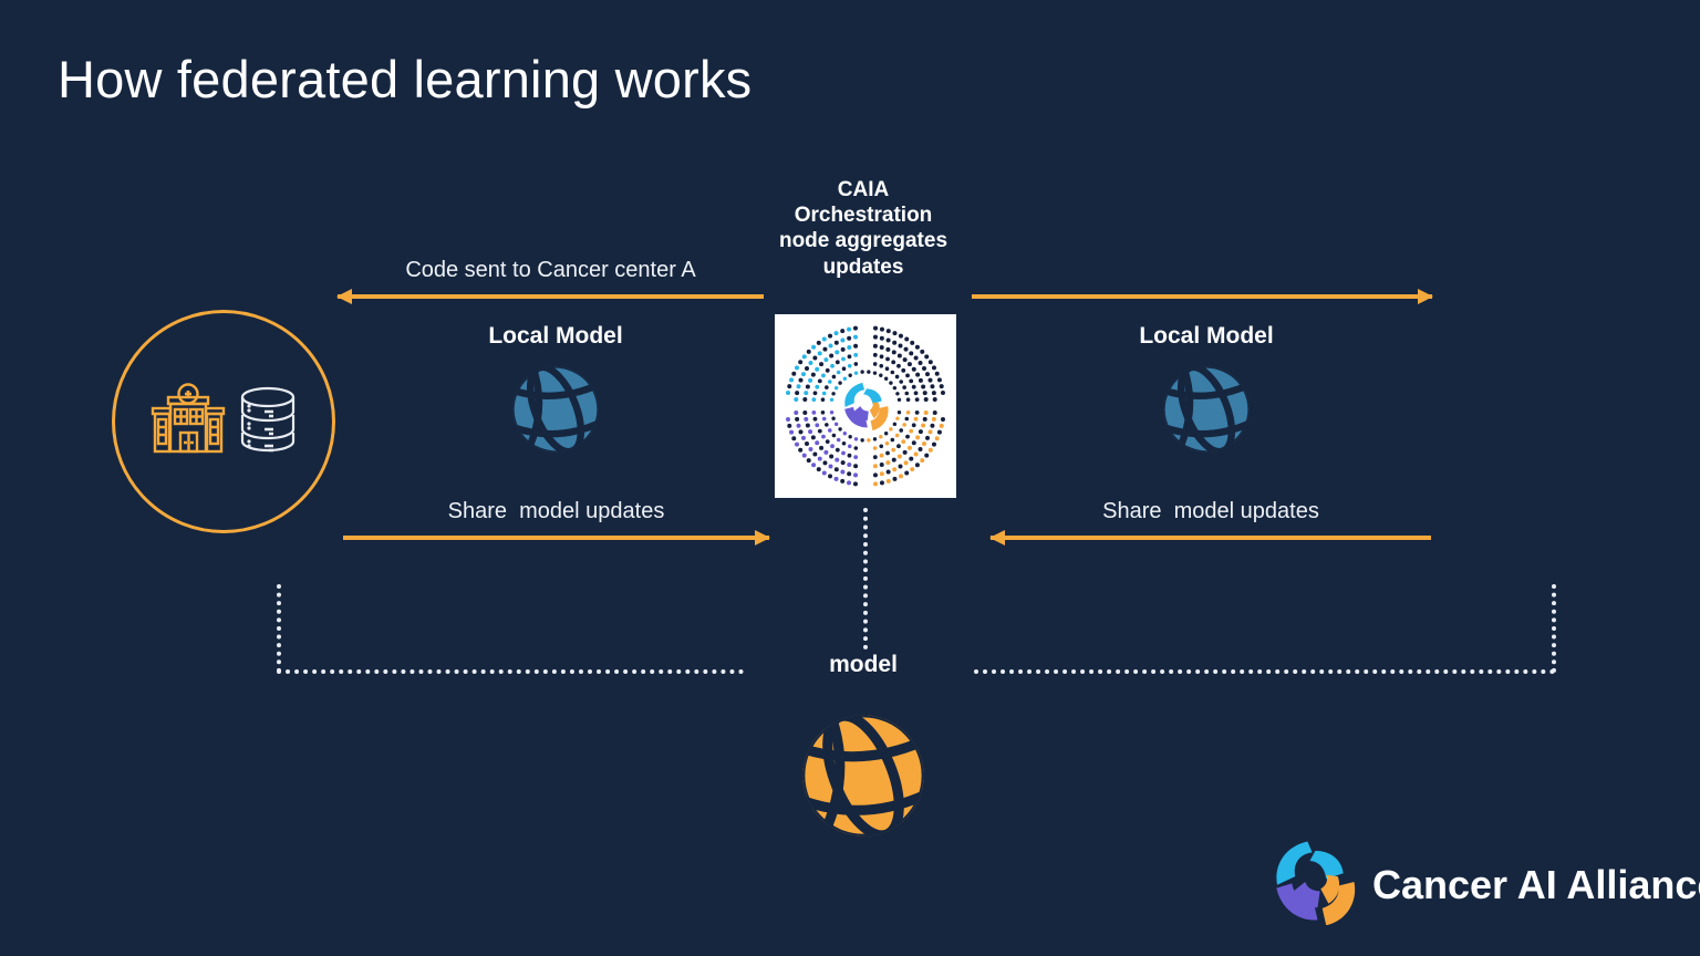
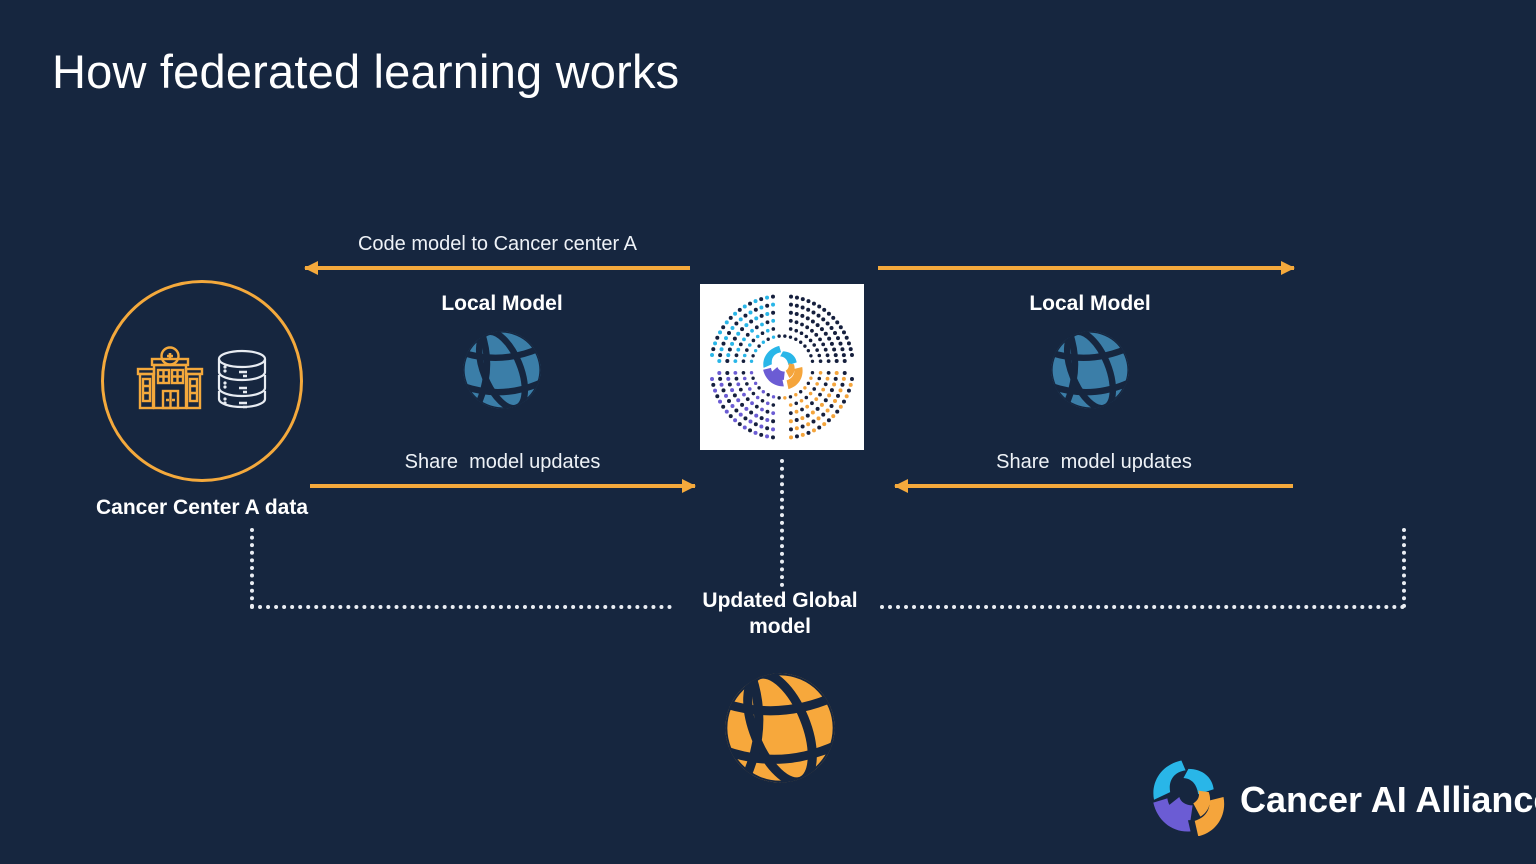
  How federated learning works
- CAIA
- Orchestration
- node aggregates
- updates
- Code sent to Cancer center A
+ Code model to Cancer center A
  Share model updates
  Share model updates
  Local Model
  Local Model
+ Cancer Center A data
+ Updated Global
  model
  Cancer AI Allianc
